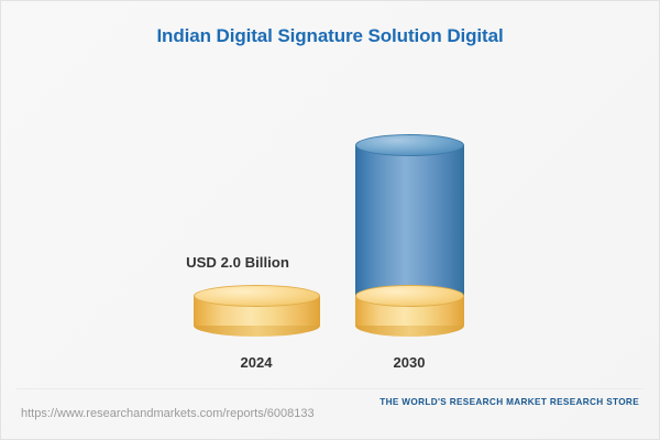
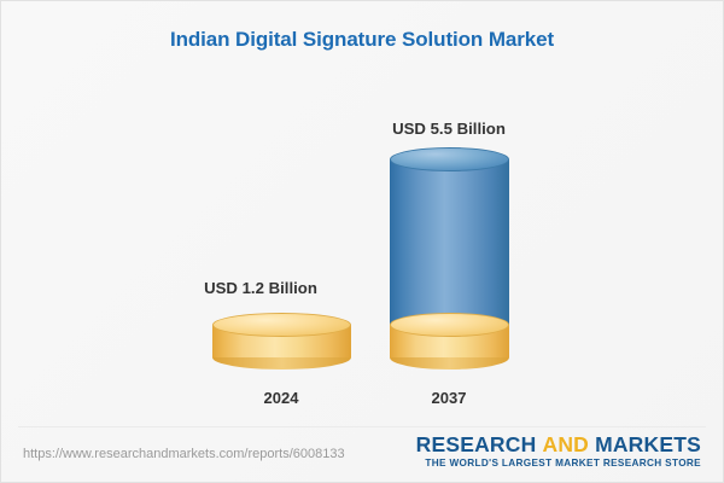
- Indian Digital Signature Solution Digital
+ Indian Digital Signature Solution Market
- USD 2.0 Billion
+ USD 1.2 Billion
  2024
+ USD 5.5 Billion
- 2030
+ 2037
  https://www.researchandmarkets.com/reports/6008133
+ RESEARCH AND MARKETS
- THE WORLD'S RESEARCH MARKET RESEARCH STORE
+ THE WORLD'S LARGEST MARKET RESEARCH STORE
